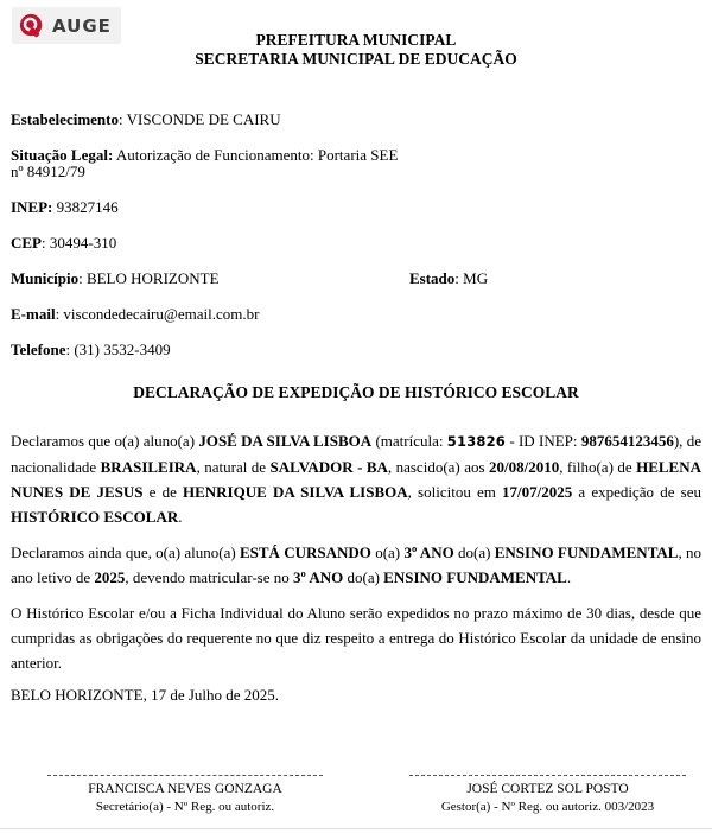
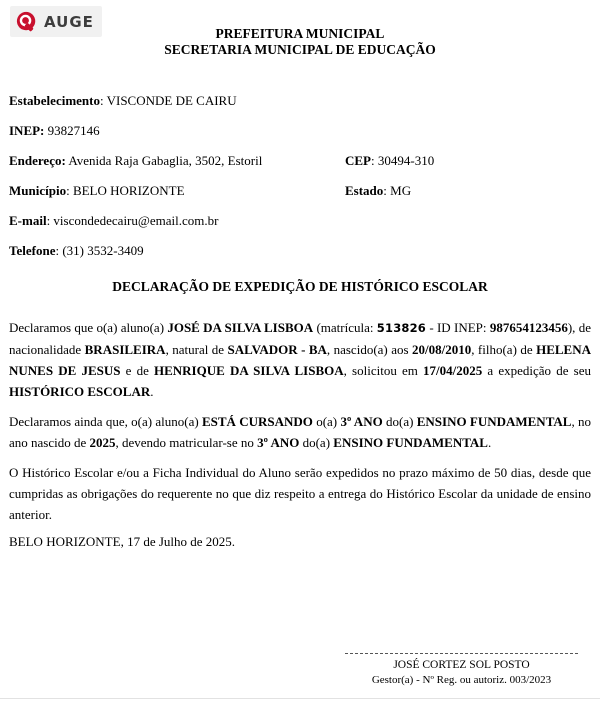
  AUGE
  PREFEITURA MUNICIPAL
  SECRETARIA MUNICIPAL DE EDUCAÇÃO
  Estabelecimento: VISCONDE DE CAIRU
- Situação Legal: Autorização de Funcionamento: Portaria SEE nº 84912/79
  INEP: 93827146
+ Endereço: Avenida Raja Gabaglia, 3502, Estoril
  CEP: 30494-310
  Município: BELO HORIZONTE
  Estado: MG
  E-mail: viscondedecairu@email.com.br
  Telefone: (31) 3532-3409
  DECLARAÇÃO DE EXPEDIÇÃO DE HISTÓRICO ESCOLAR
- Declaramos que o(a) aluno(a) JOSÉ DA SILVA LISBOA (matrícula: 513826 - ID INEP: 987654123456), de nacionalidade BRASILEIRA, natural de SALVADOR - BA, nascido(a) aos 20/08/2010, filho(a) de HELENA NUNES DE JESUS e de HENRIQUE DA SILVA LISBOA, solicitou em 17/07/2025 a expedição de seu HISTÓRICO ESCOLAR.
+ Declaramos que o(a) aluno(a) JOSÉ DA SILVA LISBOA (matrícula: 513826 - ID INEP: 987654123456), de nacionalidade BRASILEIRA, natural de SALVADOR - BA, nascido(a) aos 20/08/2010, filho(a) de HELENA NUNES DE JESUS e de HENRIQUE DA SILVA LISBOA, solicitou em 17/04/2025 a expedição de seu HISTÓRICO ESCOLAR.
- Declaramos ainda que, o(a) aluno(a) ESTÁ CURSANDO o(a) 3º ANO do(a) ENSINO FUNDAMENTAL, no ano letivo de 2025, devendo matricular-se no 3º ANO do(a) ENSINO FUNDAMENTAL.
+ Declaramos ainda que, o(a) aluno(a) ESTÁ CURSANDO o(a) 3º ANO do(a) ENSINO FUNDAMENTAL, no ano nascido de 2025, devendo matricular-se no 3º ANO do(a) ENSINO FUNDAMENTAL.
- O Histórico Escolar e/ou a Ficha Individual do Aluno serão expedidos no prazo máximo de 30 dias, desde que cumpridas as obrigações do requerente no que diz respeito a entrega do Histórico Escolar da unidade de ensino anterior.
+ O Histórico Escolar e/ou a Ficha Individual do Aluno serão expedidos no prazo máximo de 50 dias, desde que cumpridas as obrigações do requerente no que diz respeito a entrega do Histórico Escolar da unidade de ensino anterior.
  BELO HORIZONTE, 17 de Julho de 2025.
- FRANCISCA NEVES GONZAGA
- Secretário(a) - Nº Reg. ou autoriz.
  JOSÉ CORTEZ SOL POSTO
  Gestor(a) - Nº Reg. ou autoriz. 003/2023
